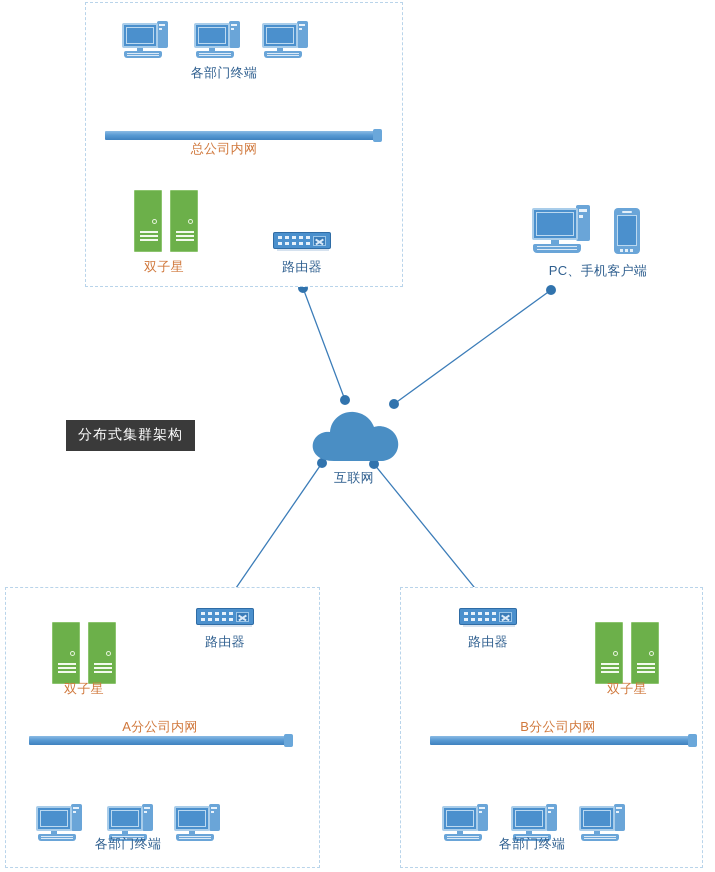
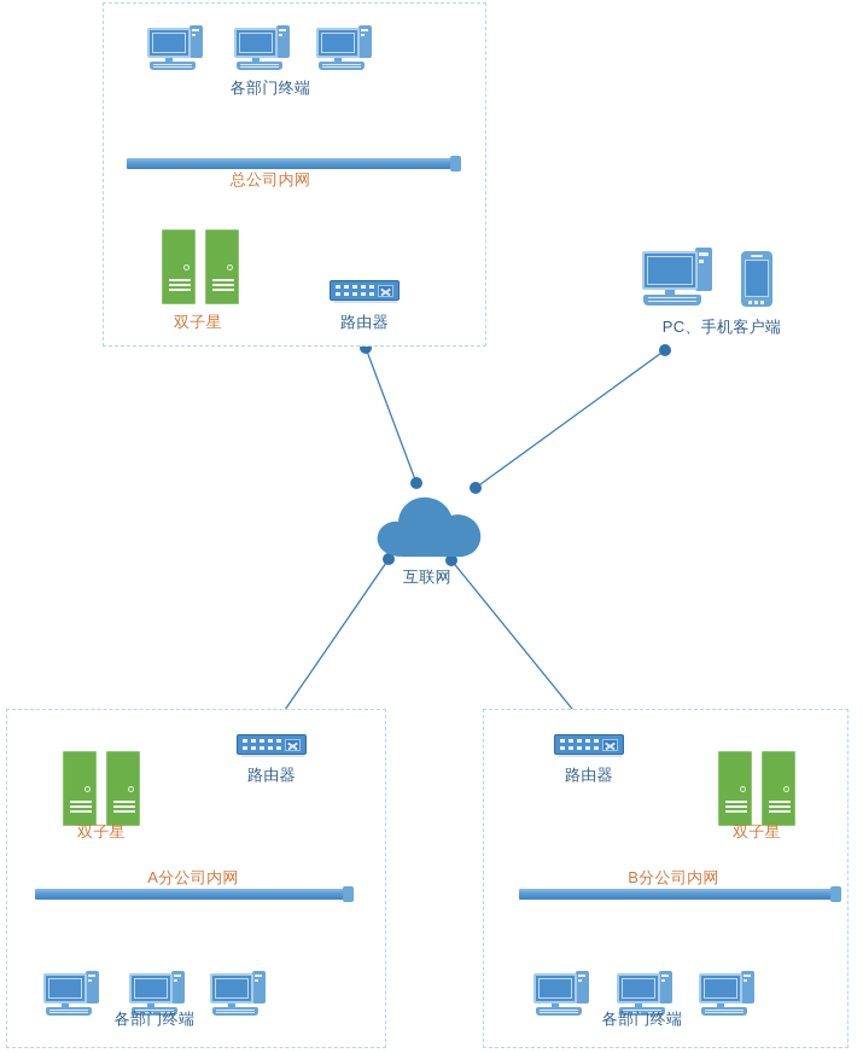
  各部门终端
  总公司内网
  双子星
  路由器
  PC、手机客户端
  互联网
- 分布式集群架构
  双子星
  路由器
  A分公司内网
  各部门终端
  路由器
  双子星
  B分公司内网
  各部门终端
